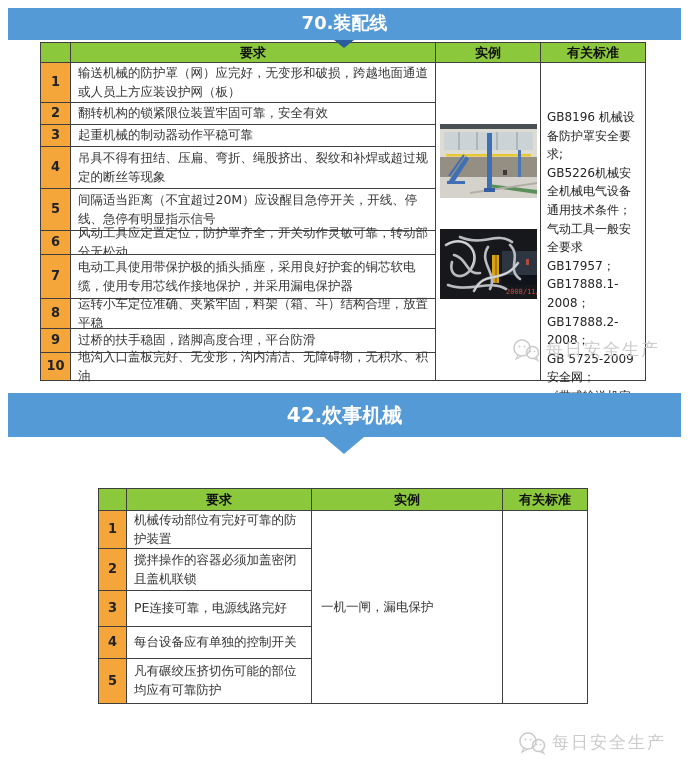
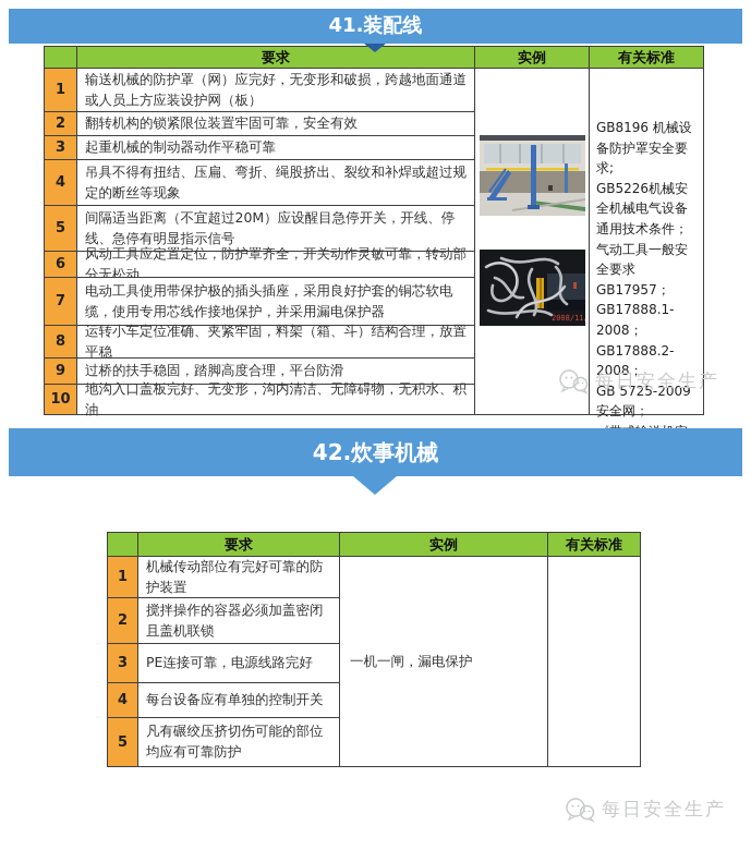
- 70.装配线
+ 41.装配线
  要求
  实例
  有关标准
  1
  输送机械的防护罩（网）应完好，无变形和破损，跨越地面通道或人员上方应装设护网（板）
  2
  翻转机构的锁紧限位装置牢固可靠，安全有效
  3
  起重机械的制动器动作平稳可靠
  4
  吊具不得有扭结、压扁、弯折、绳股挤出、裂纹和补焊或超过规定的断丝等现象
  5
  间隔适当距离（不宜超过20M）应设醒目急停开关，开线、停线、急停有明显指示信号
  6
  风动工具应定置定位，防护罩齐全，开关动作灵敏可靠，转动部分无松动
  7
  电动工具使用带保护极的插头插座，采用良好护套的铜芯软电缆，使用专用芯线作接地保护，并采用漏电保护器
  8
  运转小车定位准确、夹紧牢固，料架（箱、斗）结构合理，放置平稳
  9
  过桥的扶手稳固，踏脚高度合理，平台防滑
  10
  地沟入口盖板完好、无变形，沟内清洁、无障碍物，无积水、积油
  2008/11
  GB8196 机械设备防护罩安全要求;
  GB5226机械安全机械电气设备 通用技术条件；
  气动工具一般安全要求GB17957；
  GB17888.1-2008；
  GB17888.2-2008；
  GB 5725-2009 安全网；
  每日安全生产
  42.炊事机械
  要求
  实例
  有关标准
  1
  机械传动部位有完好可靠的防护装置
  2
  搅拌操作的容器必须加盖密闭且盖机联锁
  3
  PE连接可靠，电源线路完好
  4
  每台设备应有单独的控制开关
  5
  凡有碾绞压挤切伤可能的部位均应有可靠防护
  一机一闸，漏电保护
  每日安全生产
